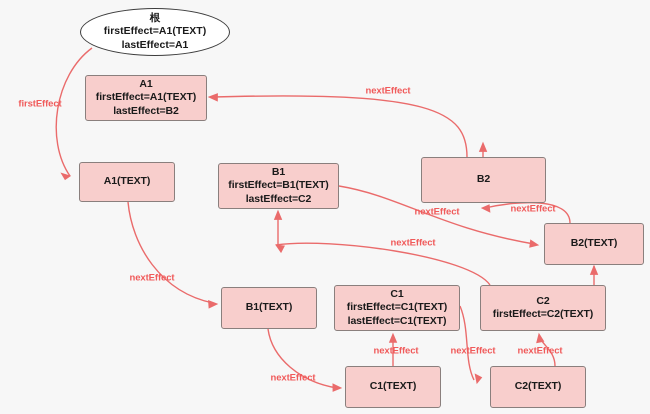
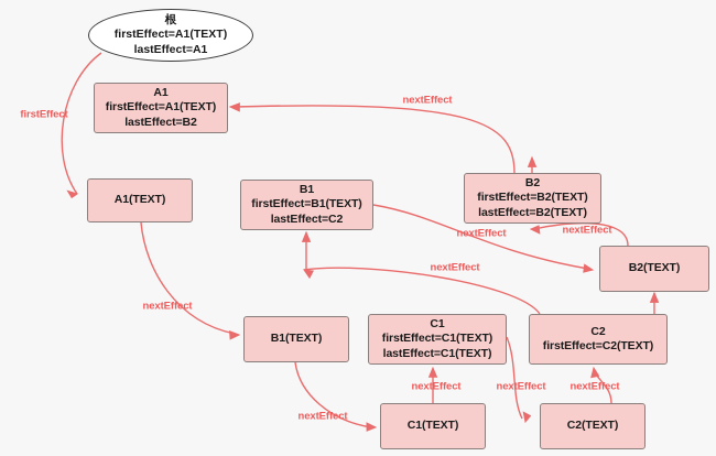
  根
  firstEffect=A1(TEXT)
  lastEffect=A1
  A1
  firstEffect=A1(TEXT)
  lastEffect=B2
  A1(TEXT)
  B1
  firstEffect=B1(TEXT)
  lastEffect=C2
  B2
+ firstEffect=B2(TEXT)
+ lastEffect=B2(TEXT)
  B2(TEXT)
  B1(TEXT)
  C1
  firstEffect=C1(TEXT)
  lastEffect=C1(TEXT)
  C2
  firstEffect=C2(TEXT)
  C1(TEXT)
  C2(TEXT)
  firstEffect
  nextEffect
  nextEffect
  nextEffect
  nextEffect
  nextEffect
  nextEffect
  nextEffect
  nextEffect
  nextEffect
